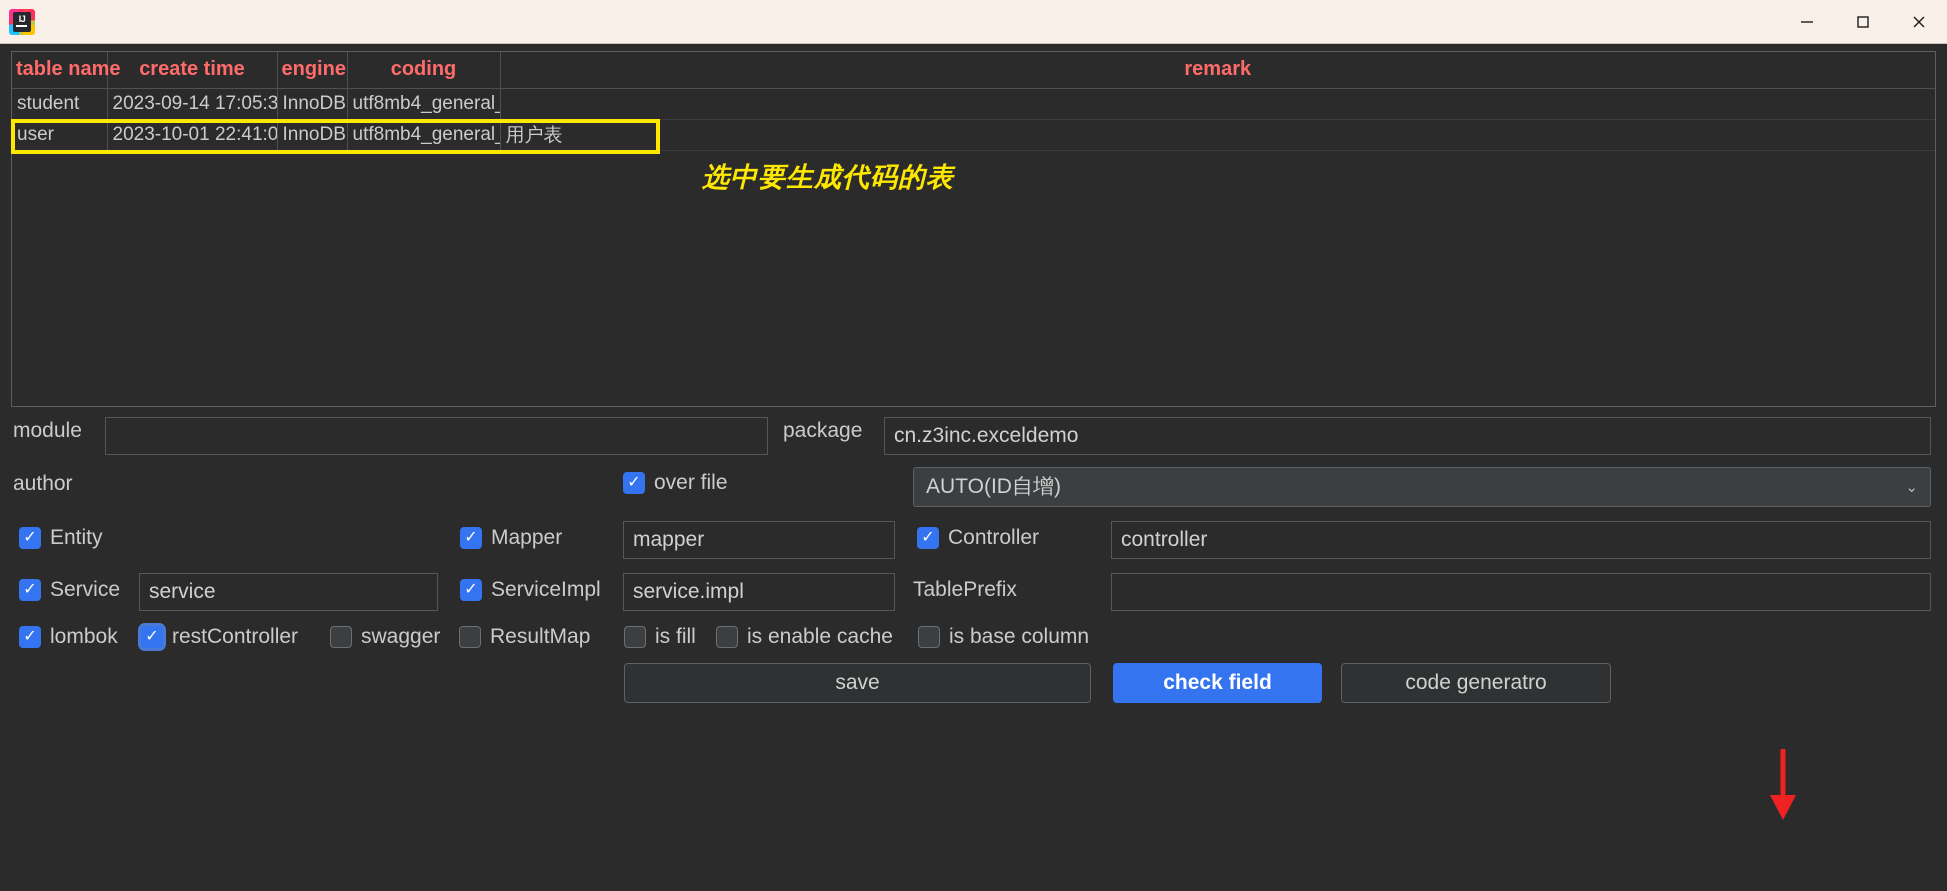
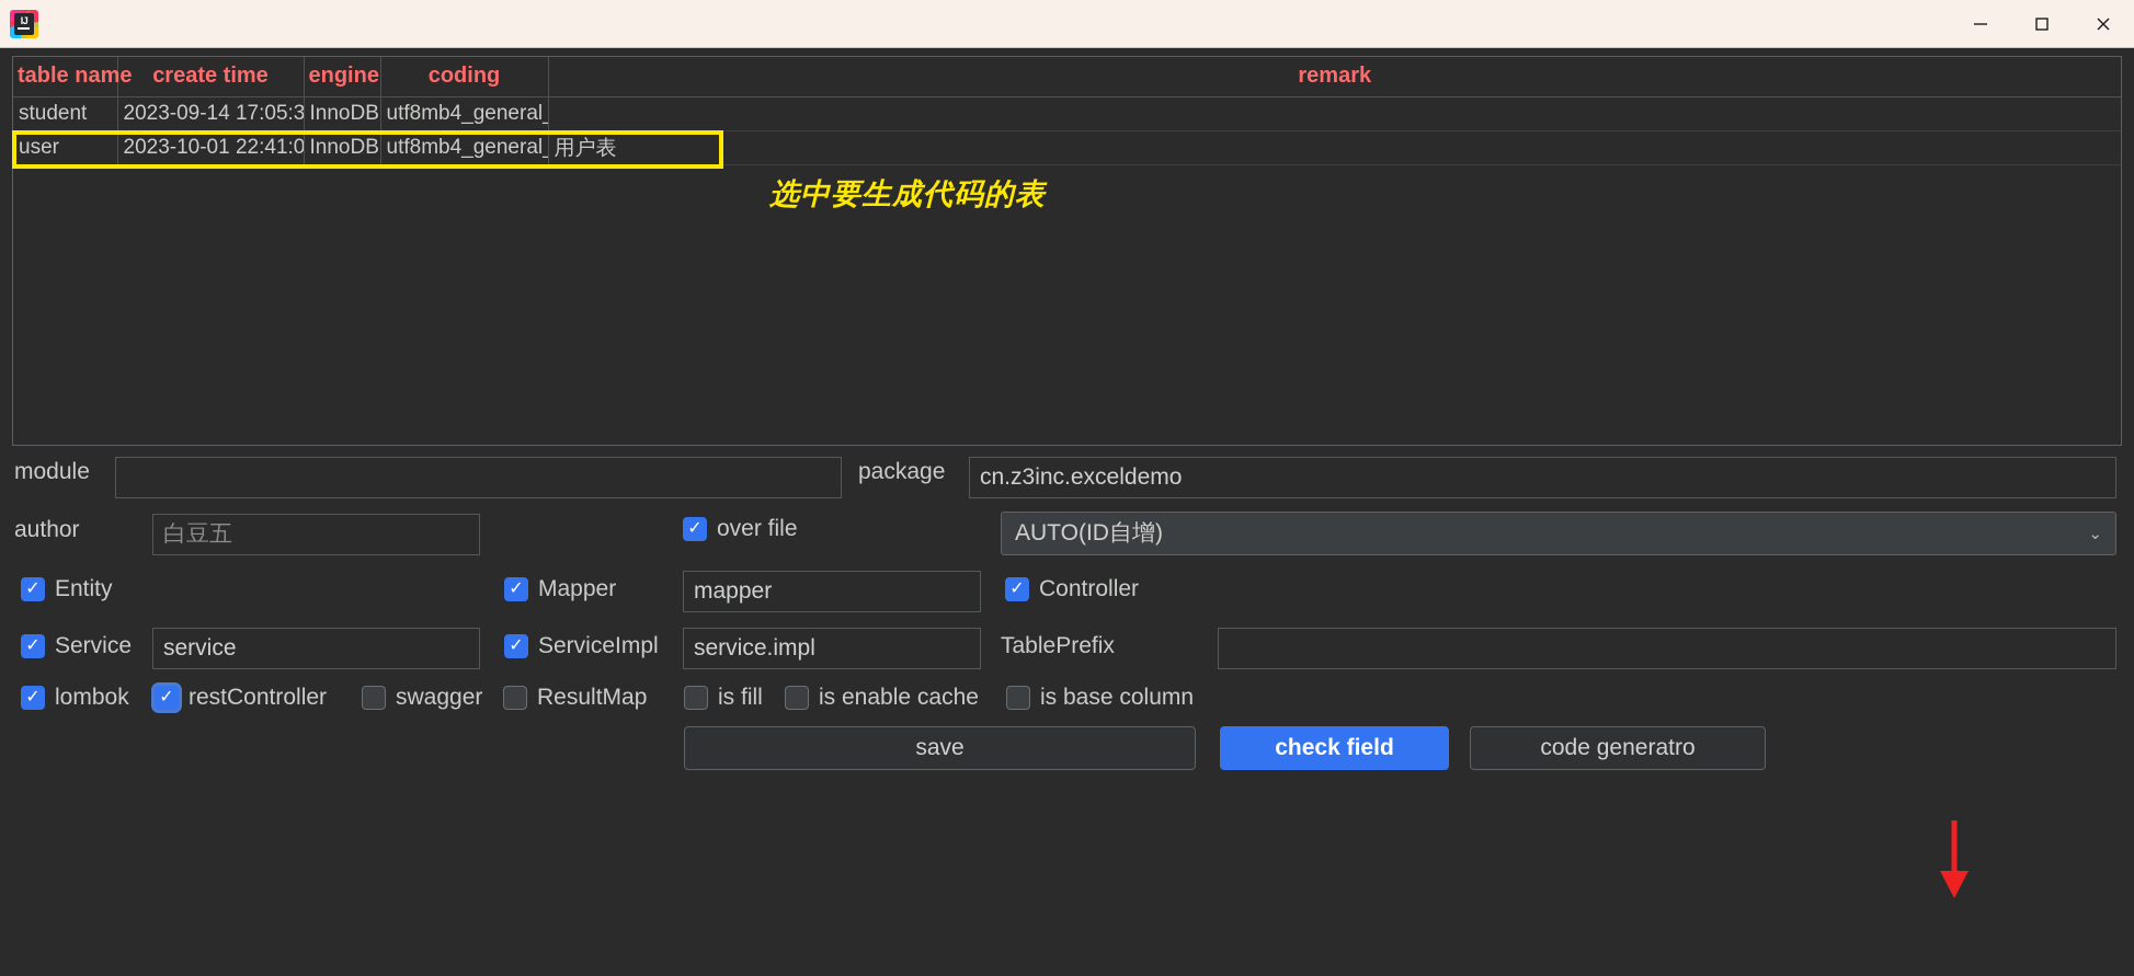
  IJ
  table name	create time	engine	coding	remark
  student	2023-09-14 17:05:3	InnoDB	utf8mb4_general
  user	2023-10-01 22:41:0	InnoDB	utf8mb4_general	用户表
  选中要生成代码的表
  module
  package
  cn.z3inc.exceldemo
  author
+ 白豆五
  over file
  AUTO(ID自增)
  ⌄
  Entity
  Mapper
  mapper
  Controller
- controller
  Service
  service
  ServiceImpl
  service.impl
  TablePrefix
  lombok
  restController
  swagger
  ResultMap
  is fill
  is enable cache
  is base column
  save
  check field
  code generatro
